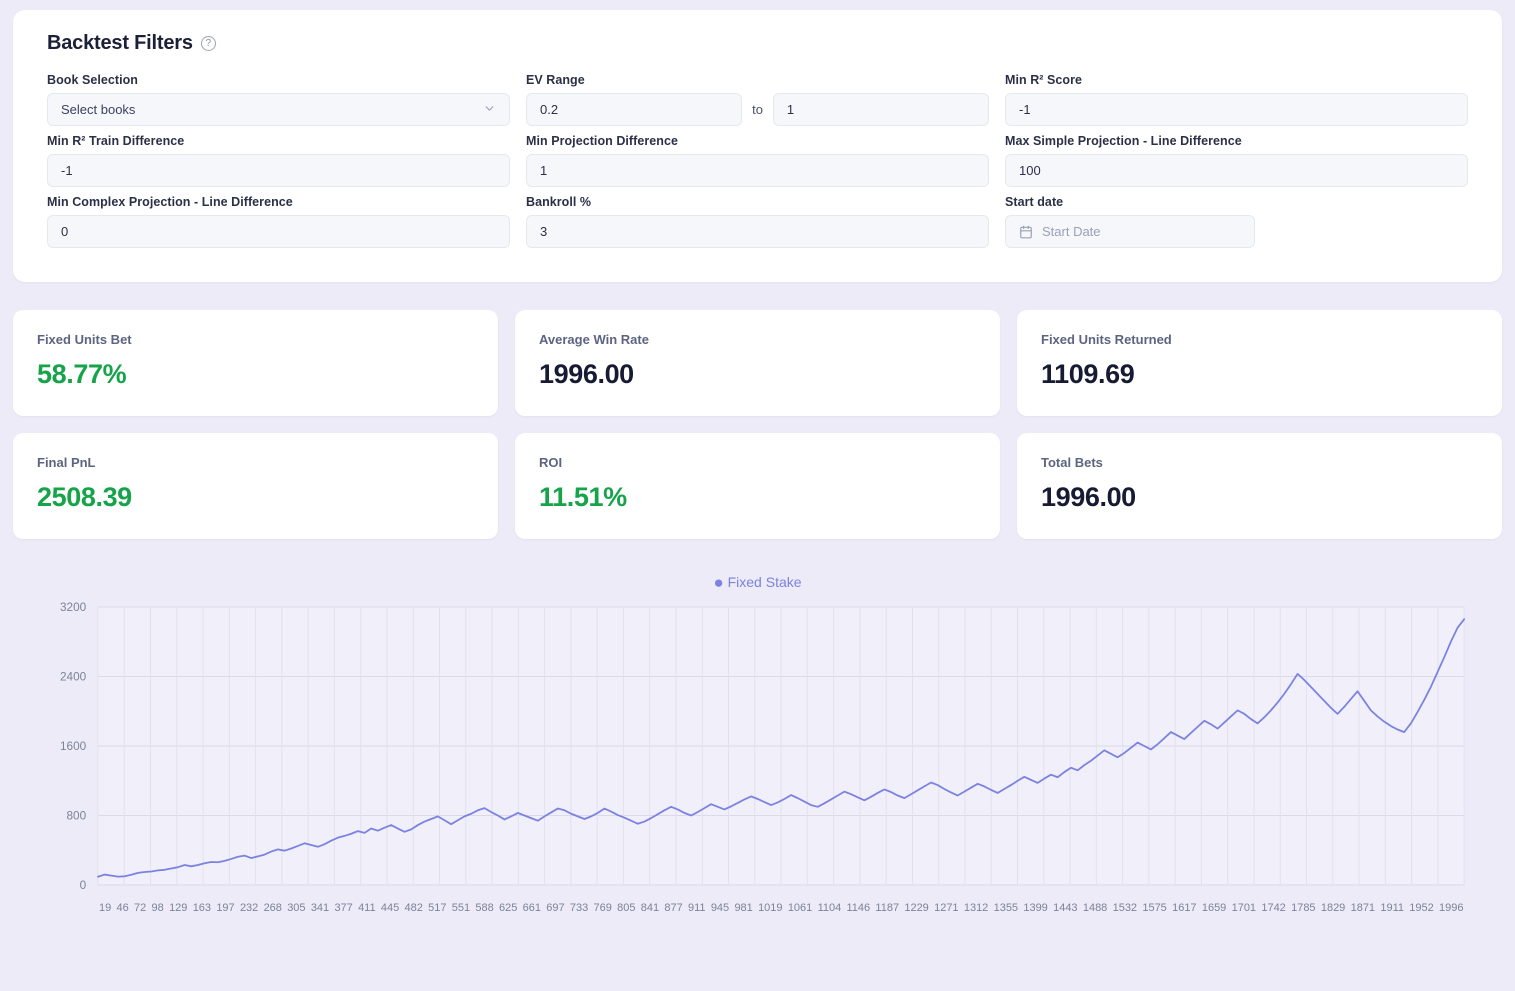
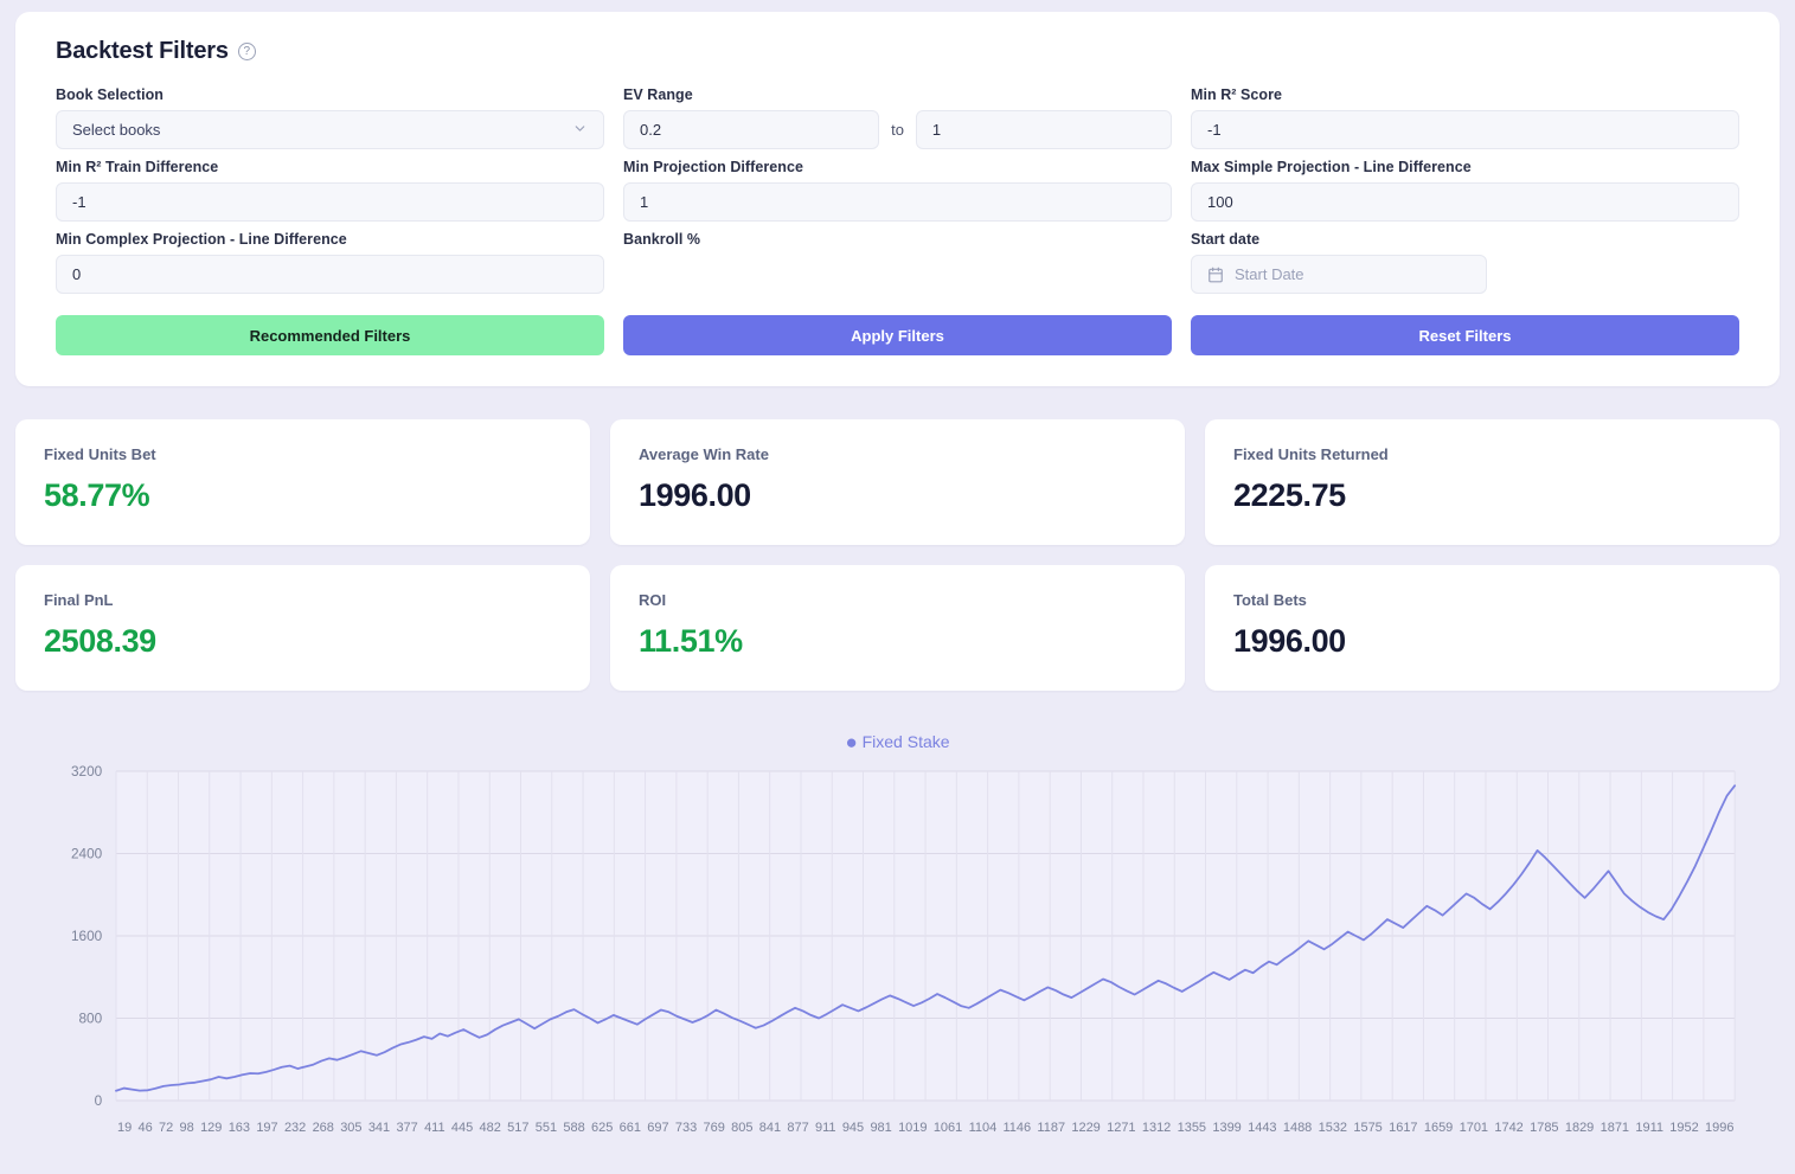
  Backtest Filters
  ?
  Book Selection
  Select books
  EV Range
  0.2
  to
  1
  Min R² Score
  -1
  Min R² Train Difference
  -1
  Min Projection Difference
  1
  Max Simple Projection - Line Difference
  100
  Min Complex Projection - Line Difference
  0
  Bankroll %
- 3
  Start date
  Start Date
+ Recommended Filters
+ Apply Filters
+ Reset Filters
  Fixed Units Bet
  58.77%
  Average Win Rate
  1996.00
  Fixed Units Returned
- 1109.69
+ 2225.75
  Final PnL
  2508.39
  ROI
  11.51%
  Total Bets
  1996.00
  ● Fixed Stake
  0
  800
  1600
  2400
  3200
  19
  46
  72
  98
  129
  163
  197
  232
  268
  305
  341
  377
  411
  445
  482
  517
  551
  588
  625
  661
  697
  733
  769
  805
  841
  877
  911
  945
  981
  1019
  1061
  1104
  1146
  1187
  1229
  1271
  1312
  1355
  1399
  1443
  1488
  1532
  1575
  1617
  1659
  1701
  1742
  1785
  1829
  1871
  1911
  1952
  1996
